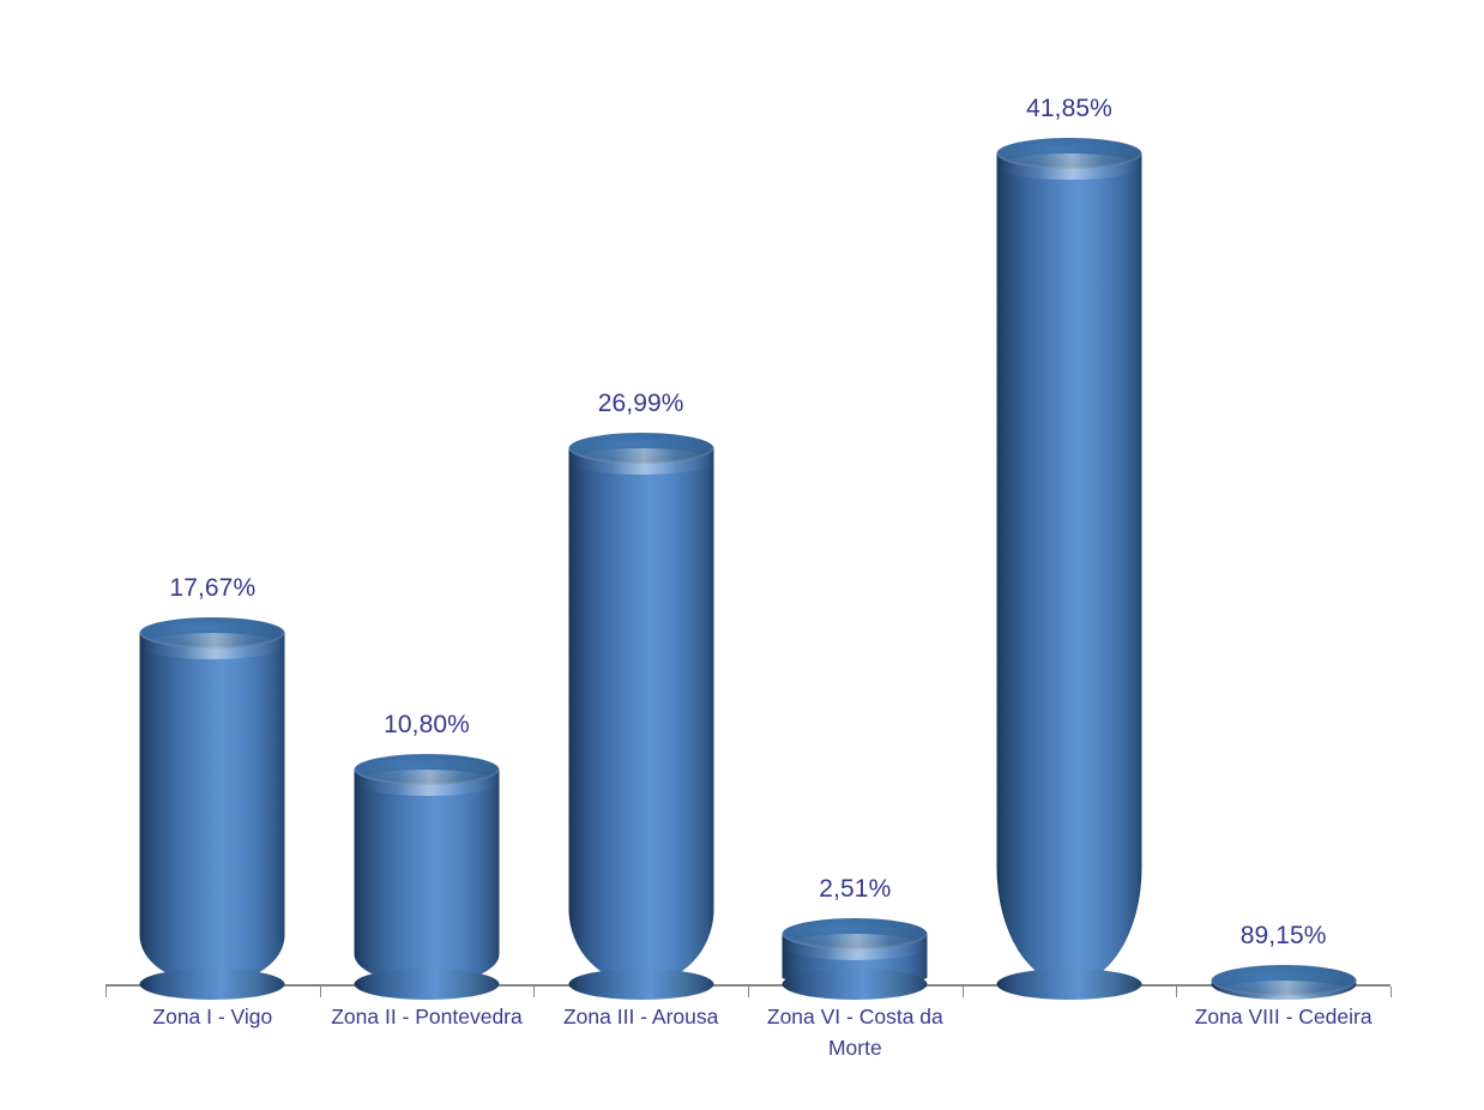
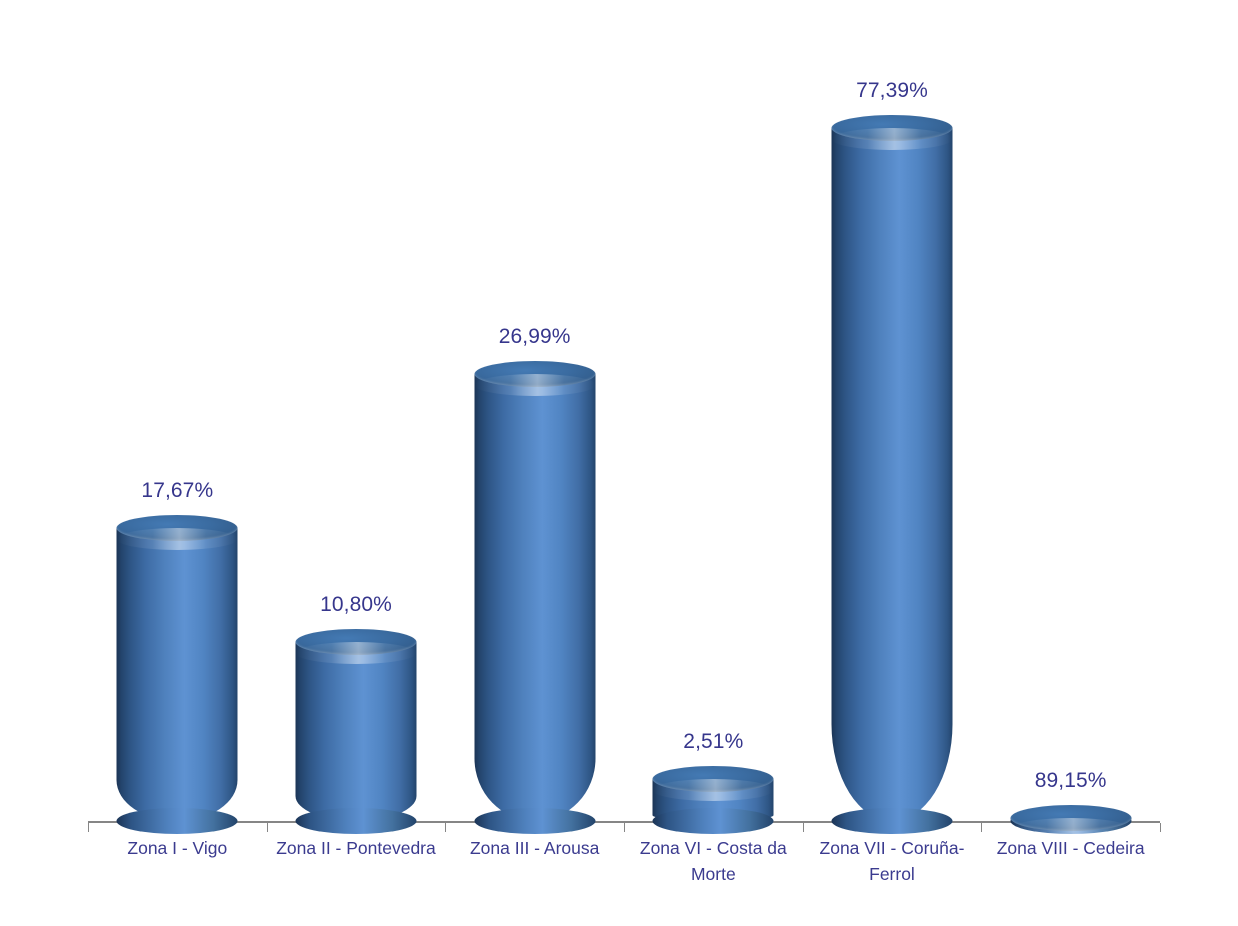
  17,67%
  Zona I - Vigo
  10,80%
  Zona II - Pontevedra
  26,99%
  Zona III - Arousa
  2,51%
  Zona VI - Costa da Morte
- 41,85%
+ 77,39%
+ Zona VII - Coruña-Ferrol
  89,15%
  Zona VIII - Cedeira
